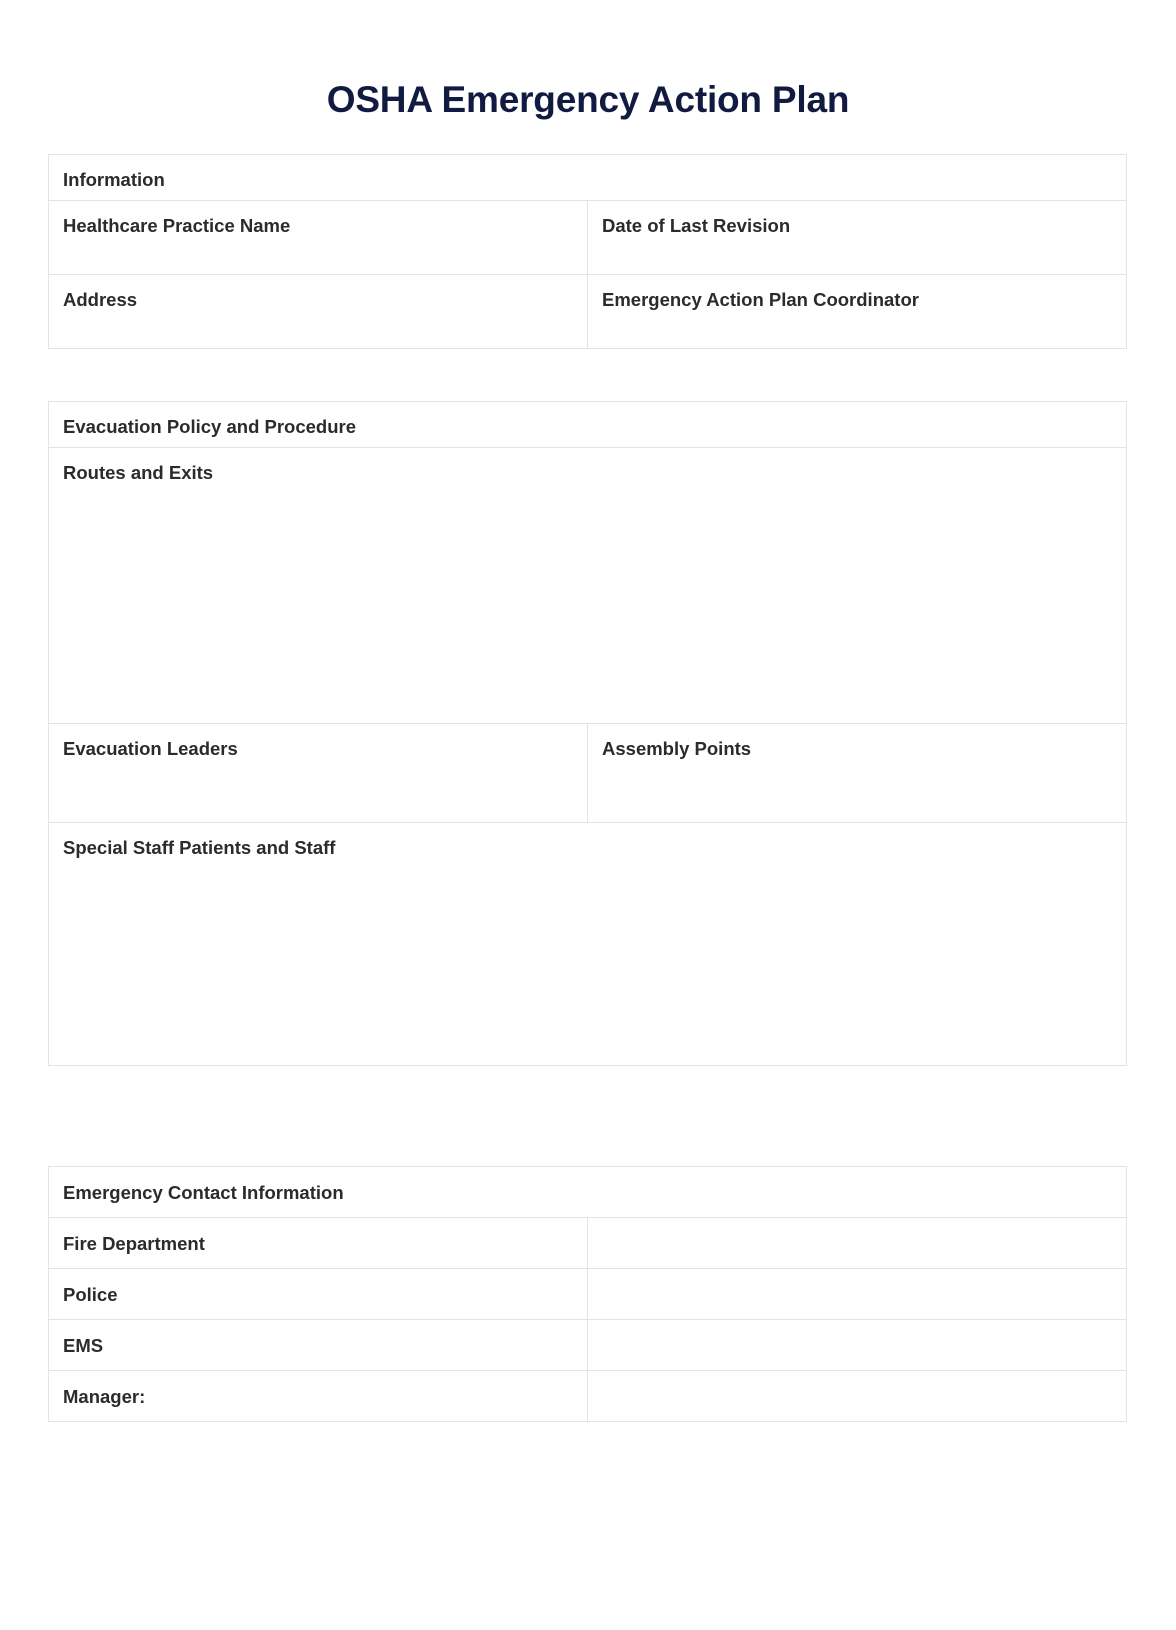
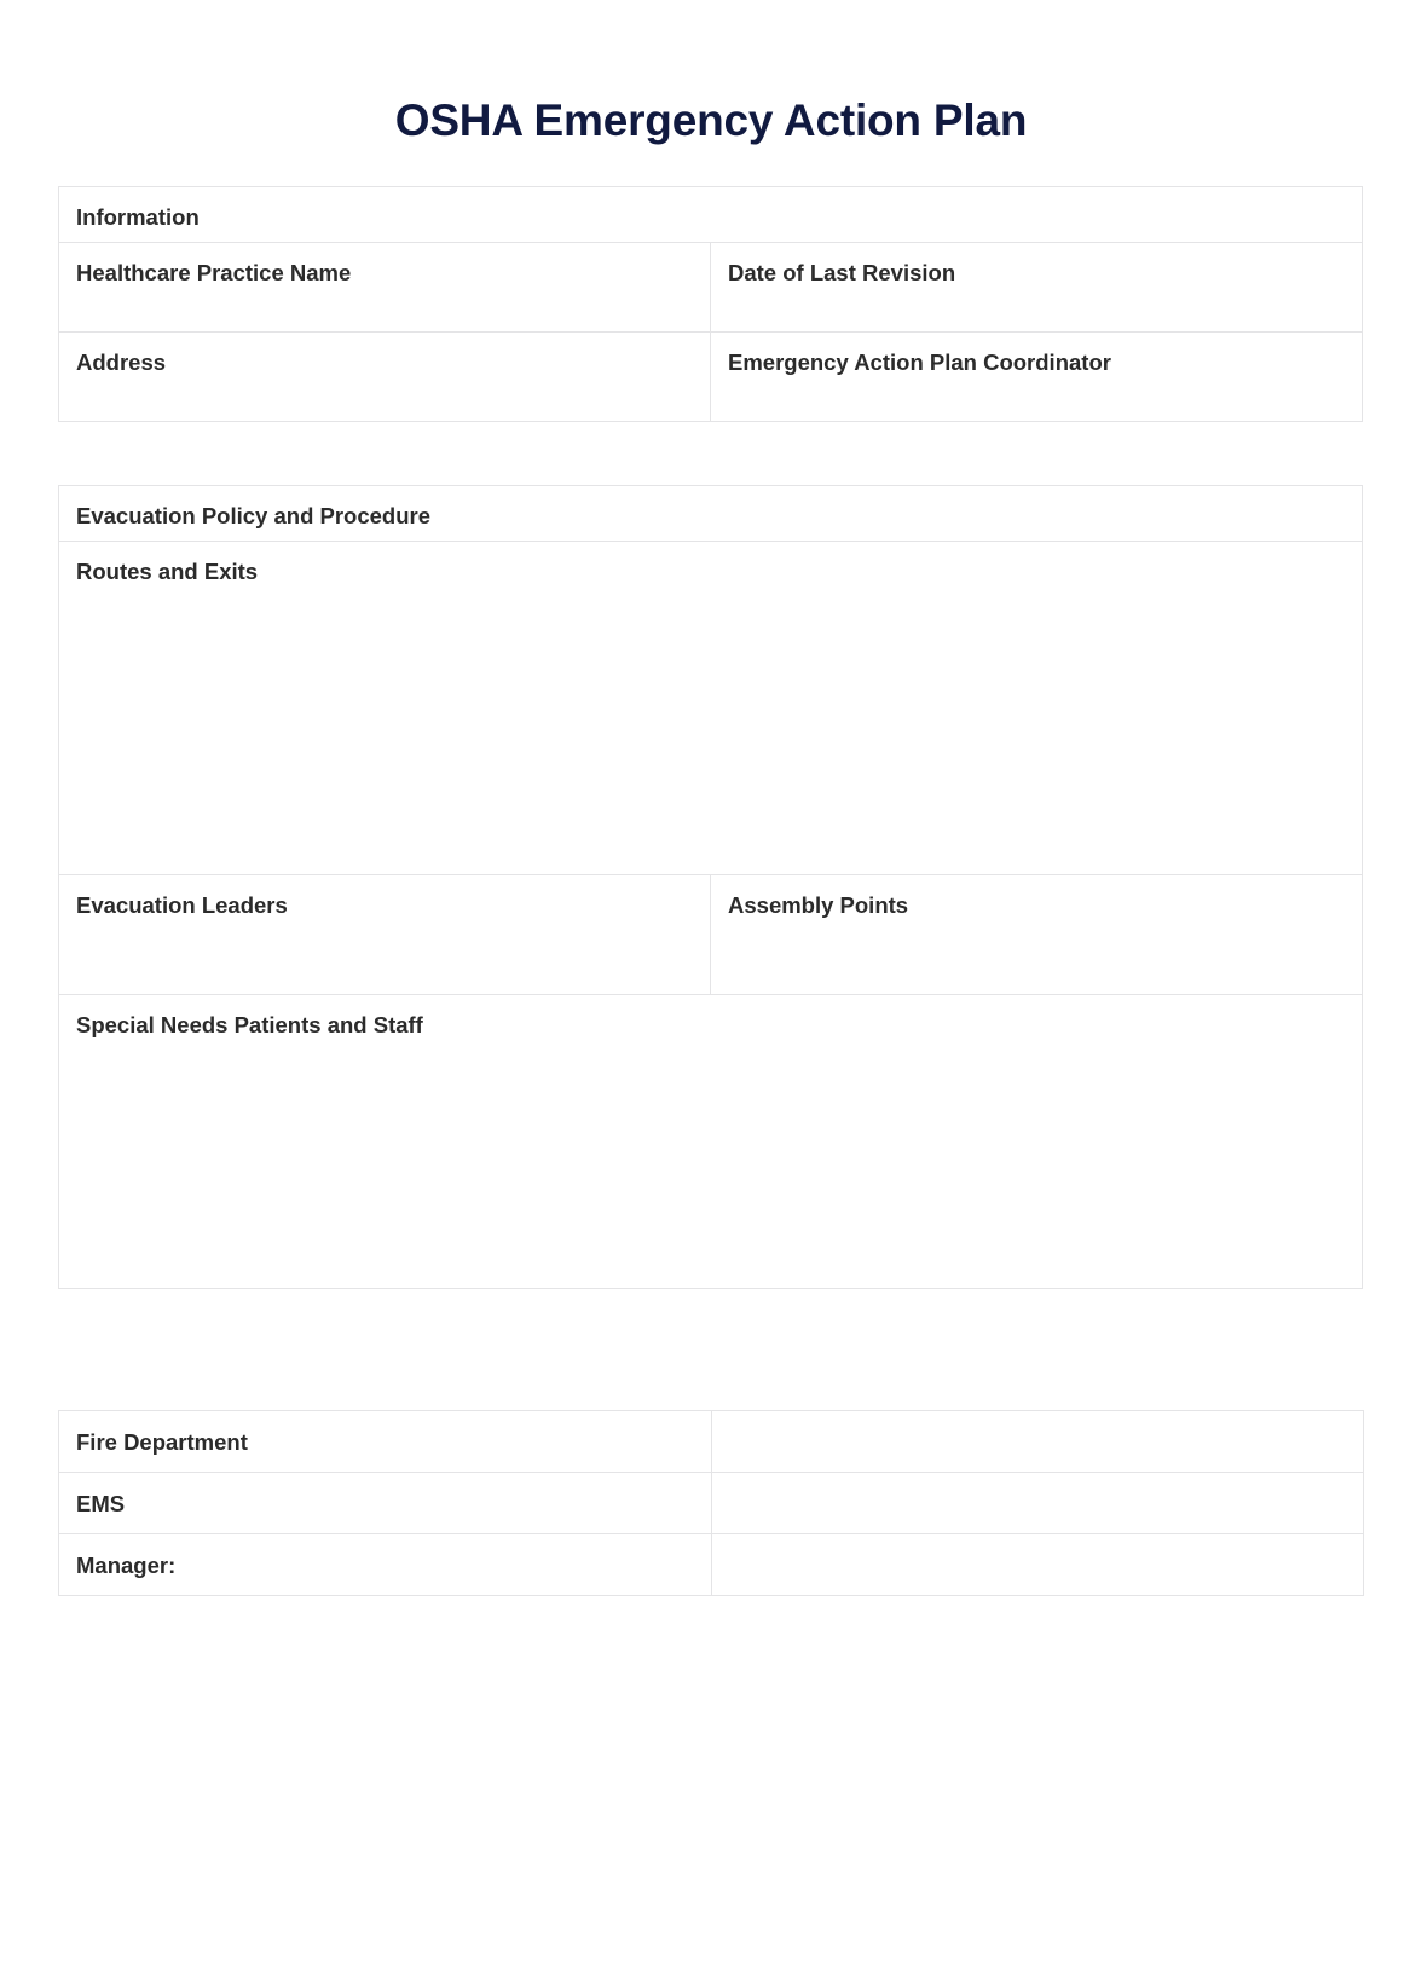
  OSHA Emergency Action Plan
  Information
  Healthcare Practice Name	Date of Last Revision
  Address	Emergency Action Plan Coordinator
  Evacuation Policy and Procedure
  Routes and Exits
  Evacuation Leaders	Assembly Points
- Special Staff Patients and Staff
+ Special Needs Patients and Staff
- Emergency Contact Information
  Fire Department
- Police
  EMS
  Manager:
